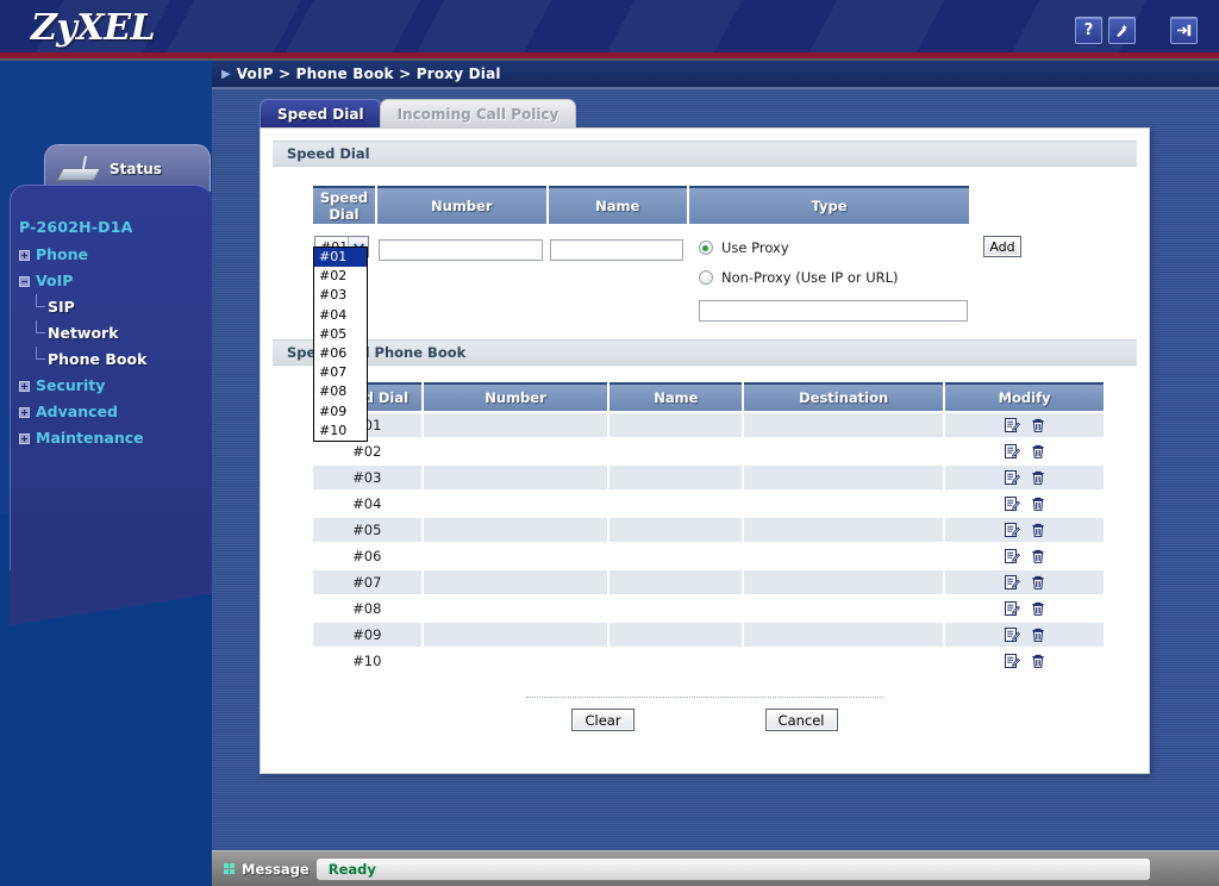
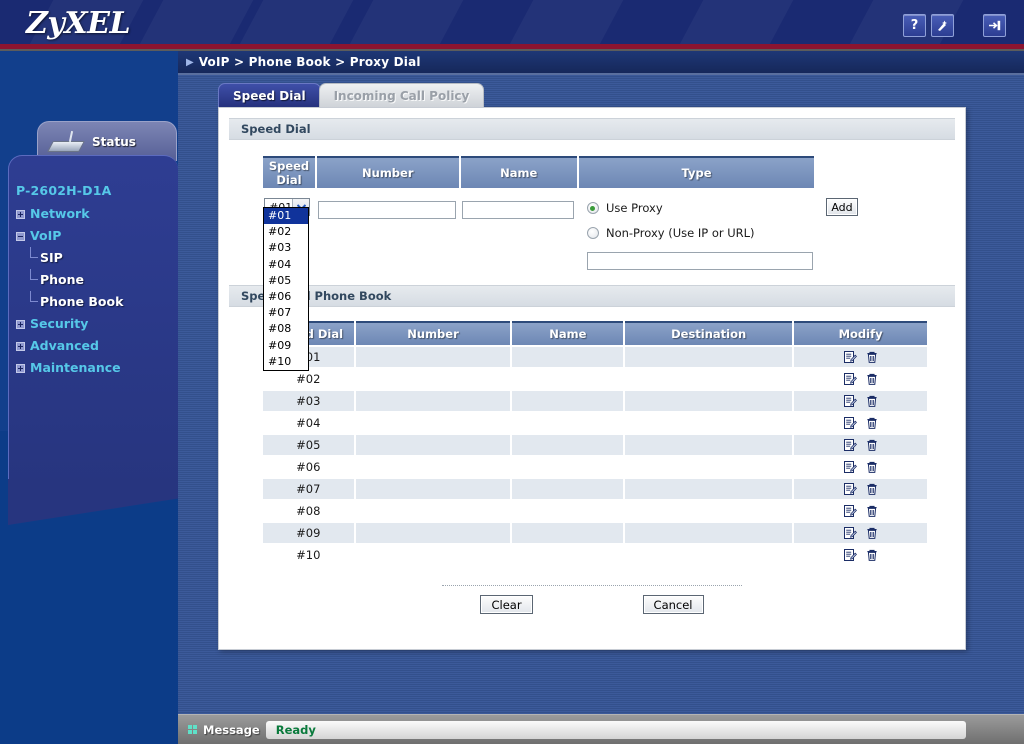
  ZyXEL
  ?
  Status
  P-2602H-D1A
- Phone
+ Network
  VoIP
  SIP
- Network
+ Phone
  Phone Book
  Security
  Advanced
  Maintenance
  ▶
  VoIP > Phone Book > Proxy Dial
  Speed Dial
  Incoming Call Policy
  Speed Dial
  Speed Dial	Number	Name	Type
  #01 #02 #03 #04 #05 #06 #07 #08 #09 #10			Use Proxy Non-Proxy (Use IP or URL)	Add
  d Dial	Number	Name	Destination	Modify
  #02
  #03
  #04
  #05
  #06
  #07
  #08
  #09
  #10
  Clear
  Cancel
  Message
  Ready
